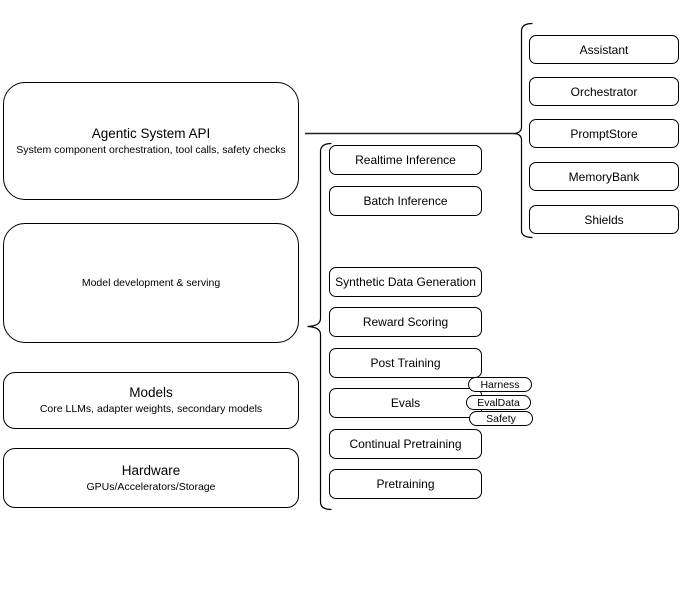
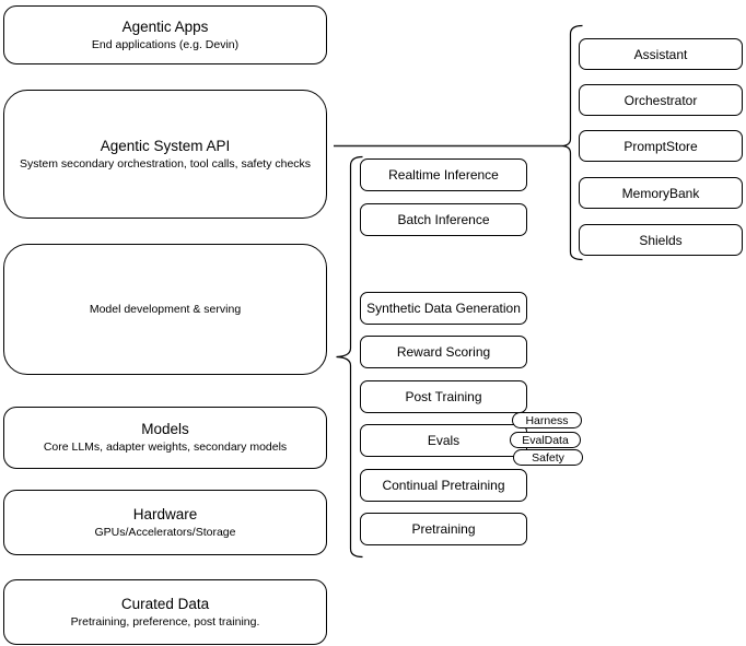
+ Agentic Apps
+ End applications (e.g. Devin)
  Agentic System API
- System component orchestration, tool calls, safety checks
+ System secondary orchestration, tool calls, safety checks
  Model development & serving
  Models
  Core LLMs, adapter weights, secondary models
  Hardware
  GPUs/Accelerators/Storage
+ Curated Data
+ Pretraining, preference, post training.
  Realtime Inference
  Batch Inference
  Synthetic Data Generation
  Reward Scoring
  Post Training
  Evals
  Continual Pretraining
  Pretraining
  Harness
  EvalData
  Safety
  Assistant
  Orchestrator
  PromptStore
  MemoryBank
  Shields
